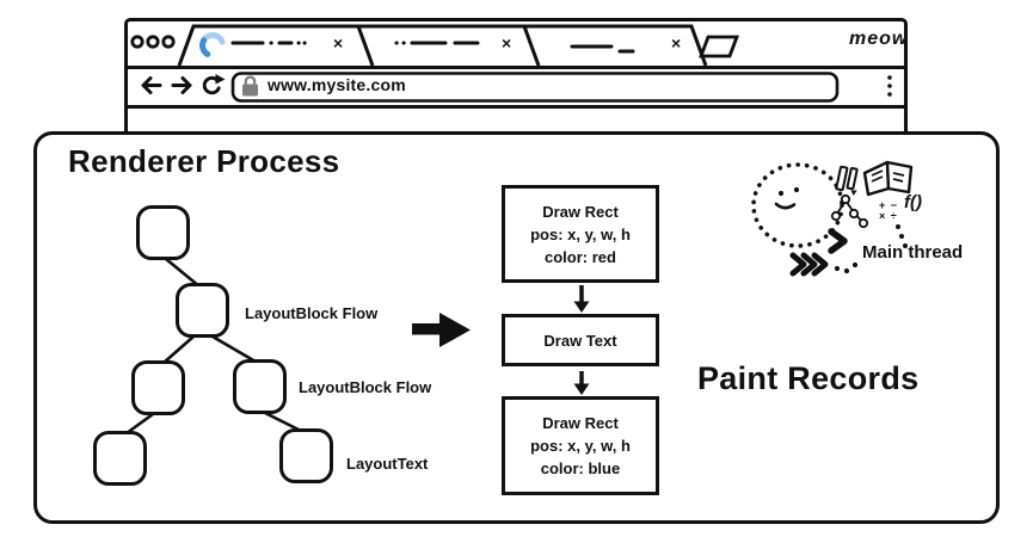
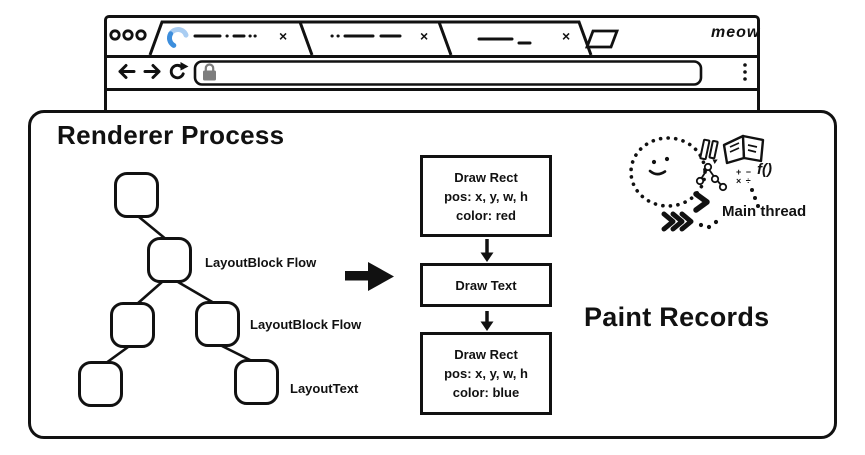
  ×
  ×
  ×
  meow
- www.mysite.com
  Renderer Process
  Paint Records
  LayoutBlock Flow
  LayoutBlock Flow
  LayoutText
  Draw Rect
  pos: x, y, w, h
  color: red
  Draw Text
  Draw Rect
  pos: x, y, w, h
  color: blue
  Main thread
  f()
  + −
  × ÷
